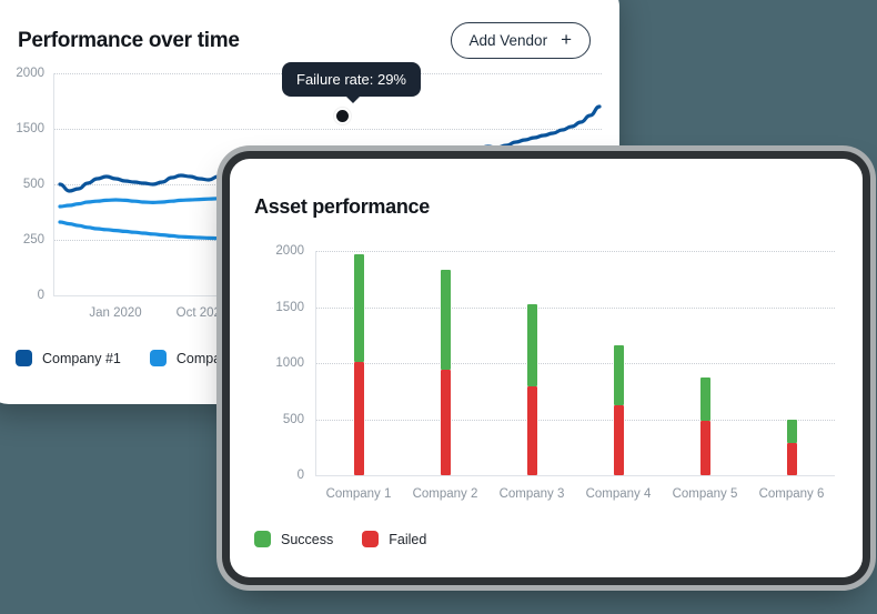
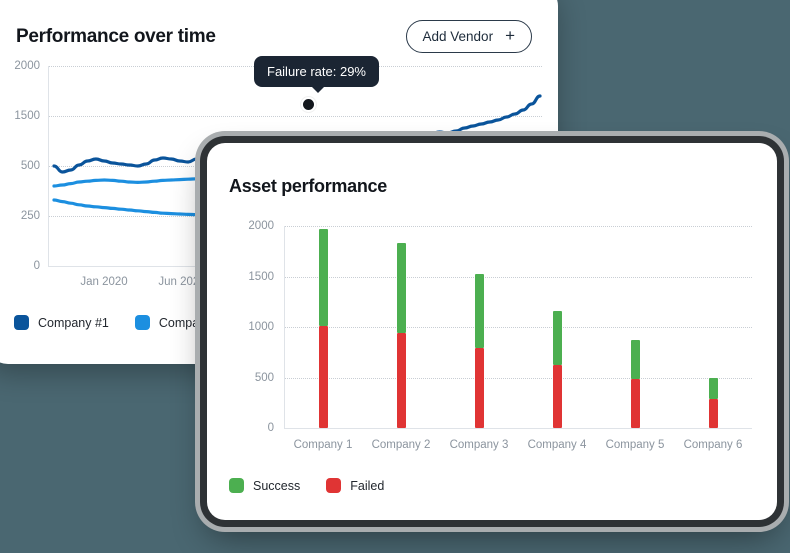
  Performance over time
  Add Vendor
  +
  2000
  1500
  500
  250
  0
  Jan 2020
- Oct 2020
+ Jun 2020
  Failure rate: 29%
  Company #1
  Asset performance
  2000
  1500
  1000
  500
  0
  Company 1
  Company 2
  Company 3
  Company 4
  Company 5
  Company 6
  Success
  Failed
